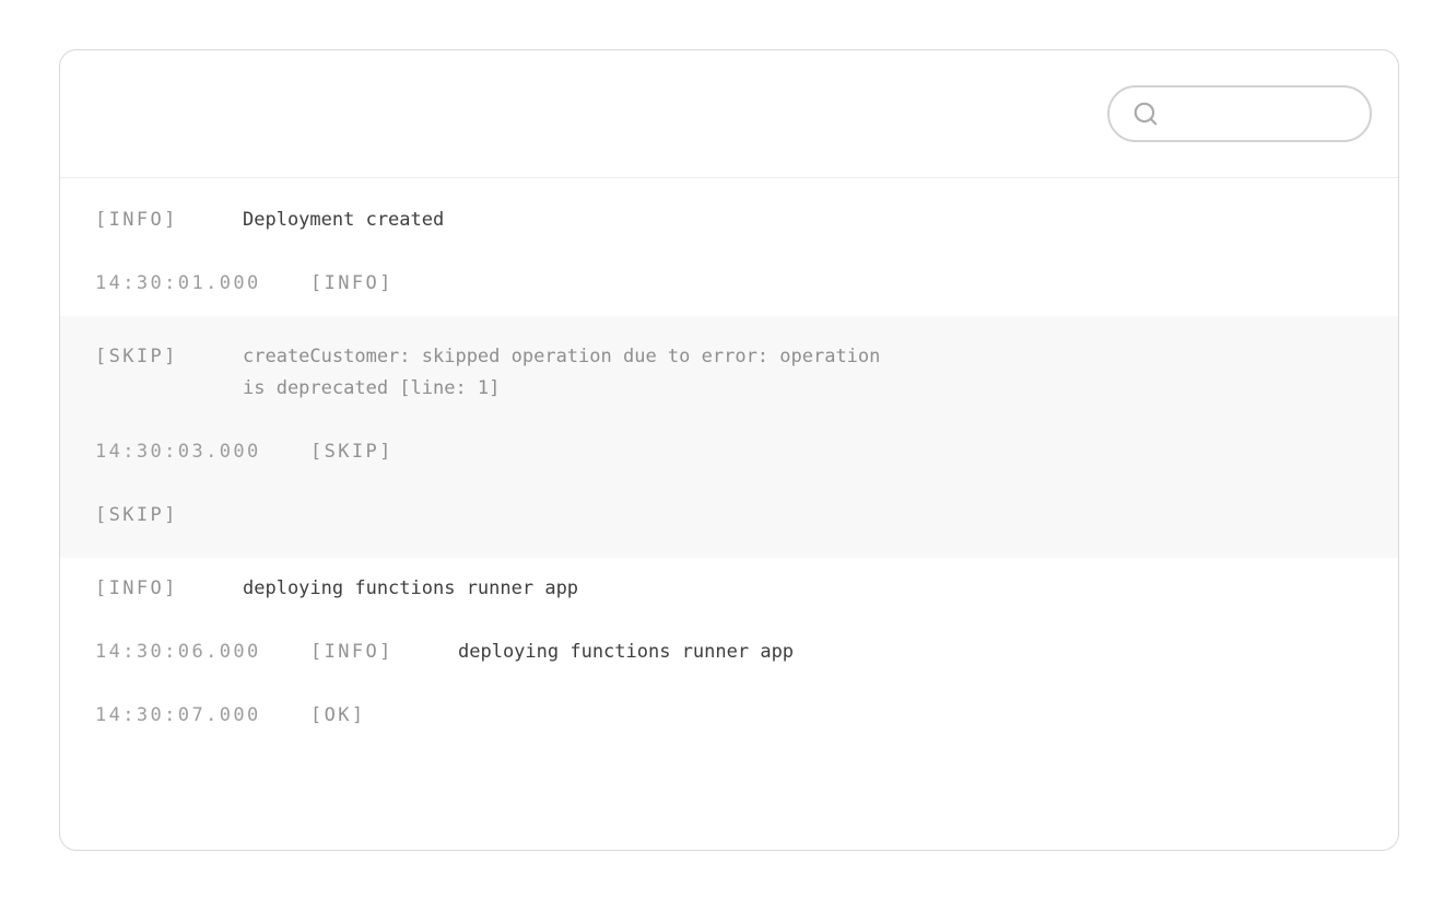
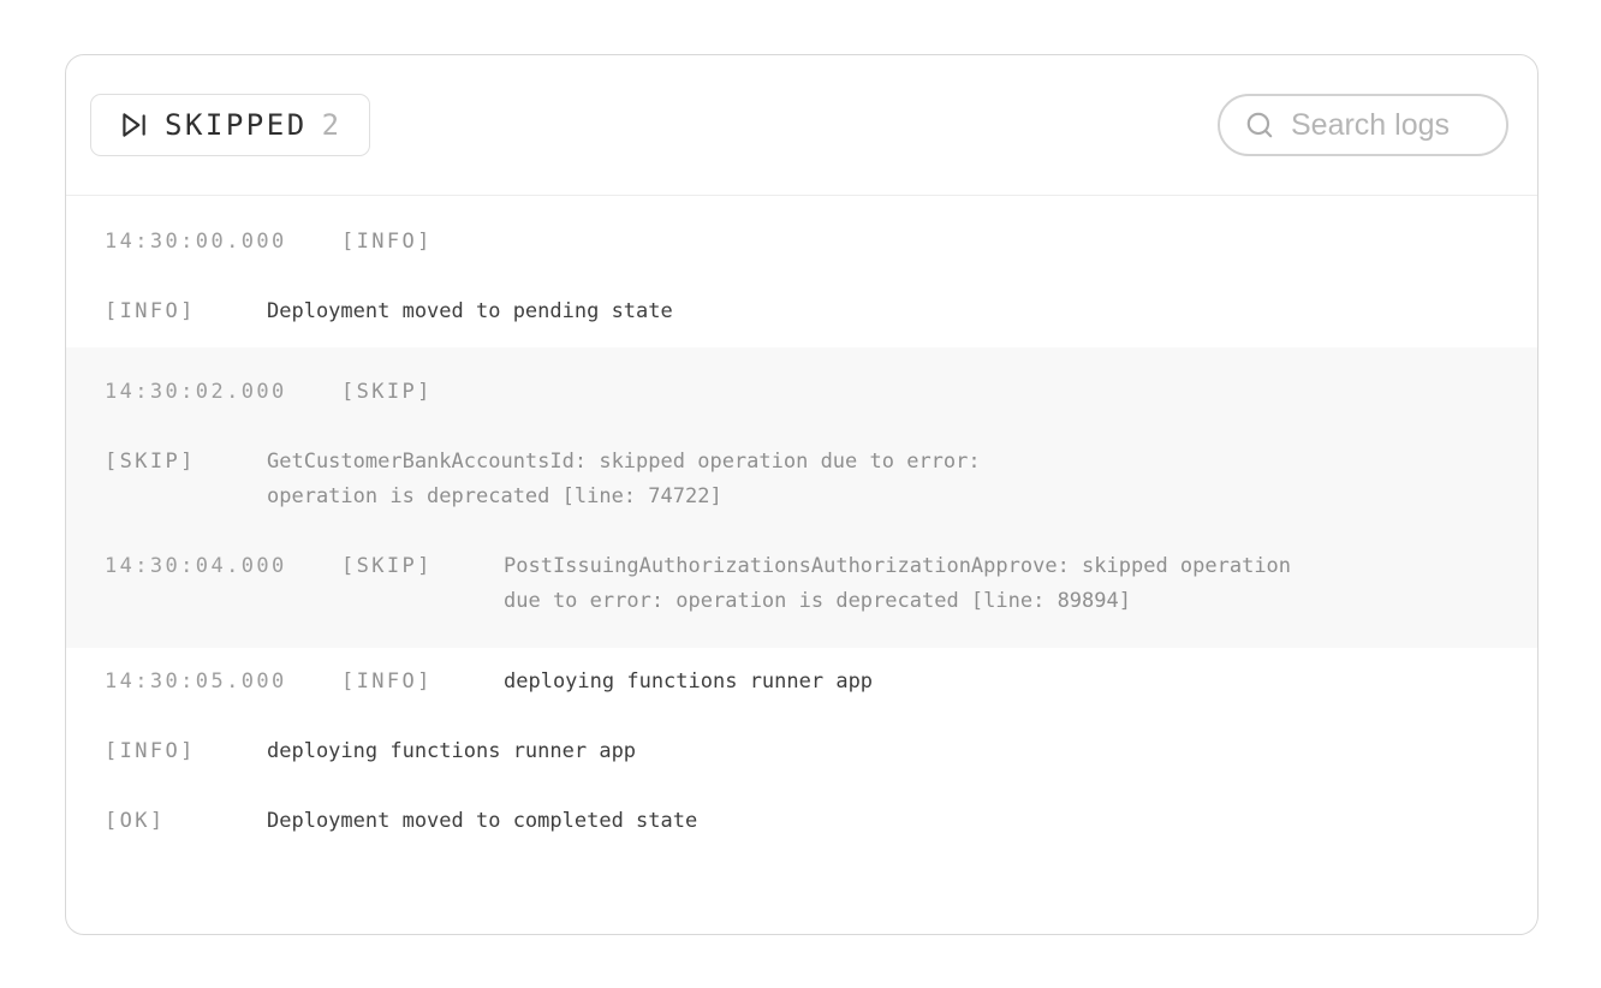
+ SKIPPED
+ 2
+ Search logs
+ 14:30:00.000
  [INFO]
- Deployment created
- 14:30:01.000
  [INFO]
+ Deployment moved to pending state
+ 14:30:02.000
  [SKIP]
- createCustomer: skipped operation due to error: operation
- is deprecated [line: 1]
- 14:30:03.000
  [SKIP]
+ GetCustomerBankAccountsId: skipped operation due to error:
+ operation is deprecated [line: 74722]
+ 14:30:04.000
  [SKIP]
+ PostIssuingAuthorizationsAuthorizationApprove: skipped operation
+ due to error: operation is deprecated [line: 89894]
+ 14:30:05.000
  [INFO]
  deploying functions runner app
- 14:30:06.000
  [INFO]
  deploying functions runner app
- 14:30:07.000
  [OK]
+ Deployment moved to completed state
